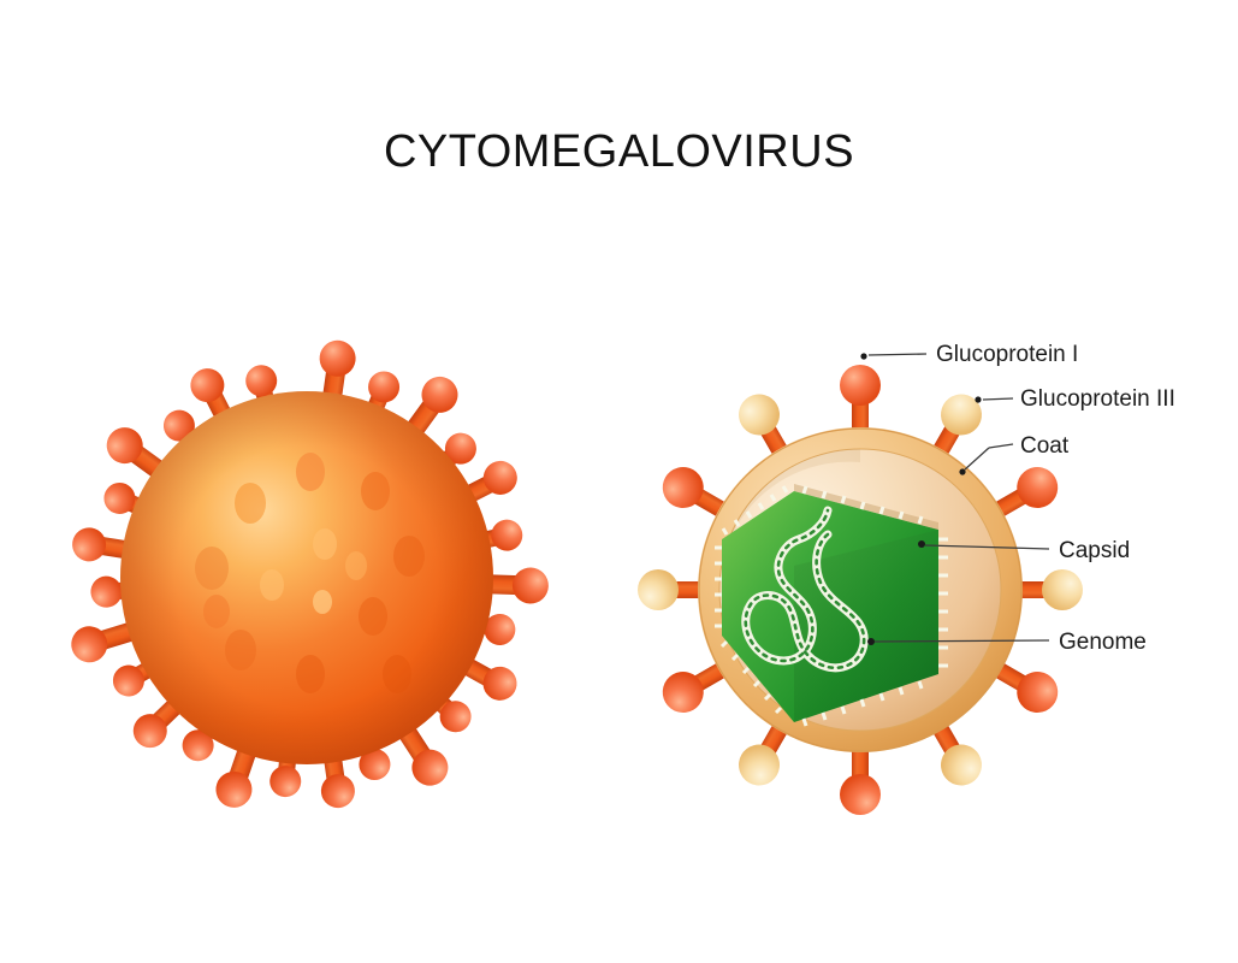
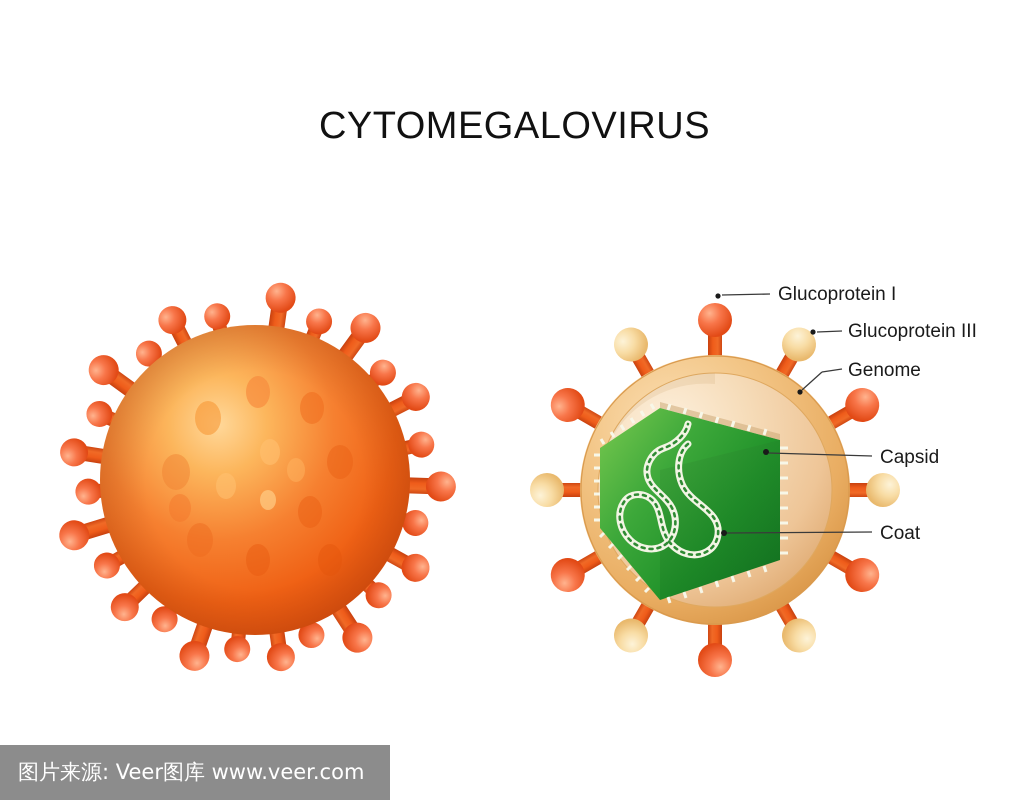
  CYTOMEGALOVIRUS
  Glucoprotein I
  Glucoprotein III
- Coat
+ Genome
  Capsid
- Genome
+ Coat
+ 图片来源: Veer图库 www.veer.com
